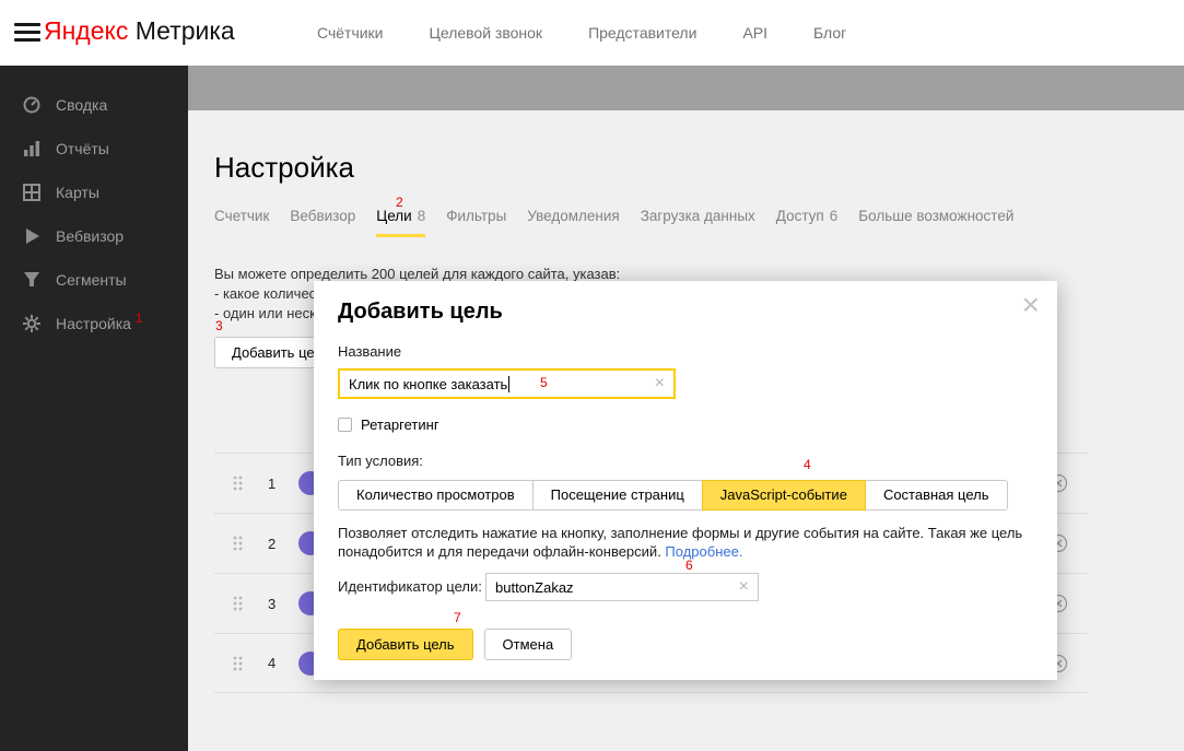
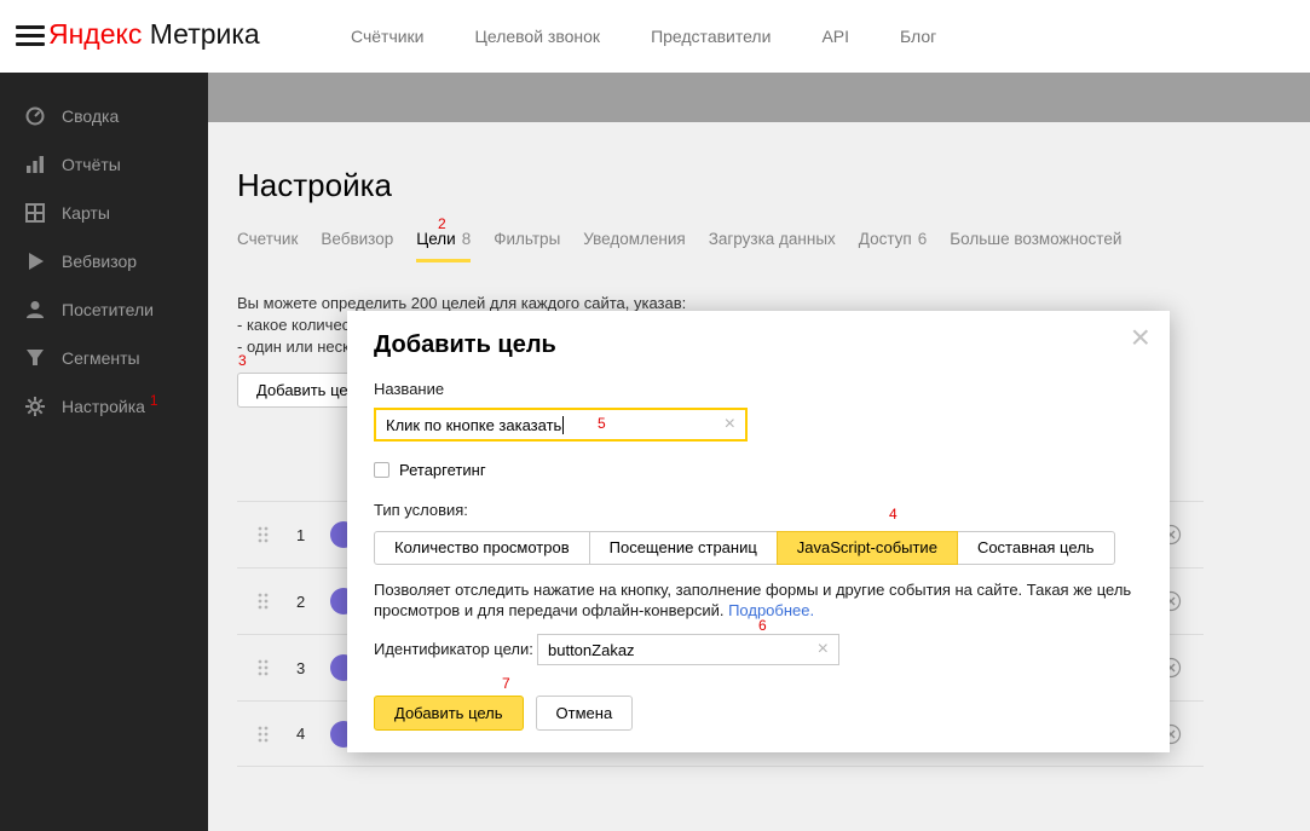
  Яндекс Метрика
  Счётчики
  Целевой звонок
  Представители
  API
  Блог
  Сводка
  Отчёты
  Карты
  Вебвизор
+ Посетители
  Сегменты
  Настройка
  1
  Настройка
  2
  Счетчик
  Вебвизор
  Цели 8
  Фильтры
  Уведомления
  Загрузка данных
  Доступ 6
  Больше возможностей
  Вы можете определить 200 целей для каждого сайта, указав:
  - какое количес
  - один или неск
  3
  Добавить це
  1
  2
  3
  4
  ×
  Добавить цель
  Название
  Клик по кнопке заказать
  5
  ×
  Ретаргетинг
  Тип условия:
  4
  Количество просмотров
  Посещение страниц
  JavaScript-событие
  Составная цель
- Позволяет отследить нажатие на кнопку, заполнение формы и другие события на сайте. Такая же цель понадобится и для передачи офлайн-конверсий. Подробнее.
+ Позволяет отследить нажатие на кнопку, заполнение формы и другие события на сайте. Такая же цель просмотров и для передачи офлайн-конверсий. Подробнее.
  6
  Идентификатор цели:
  buttonZakaz
  ×
  7
  Добавить цель
  Отмена
